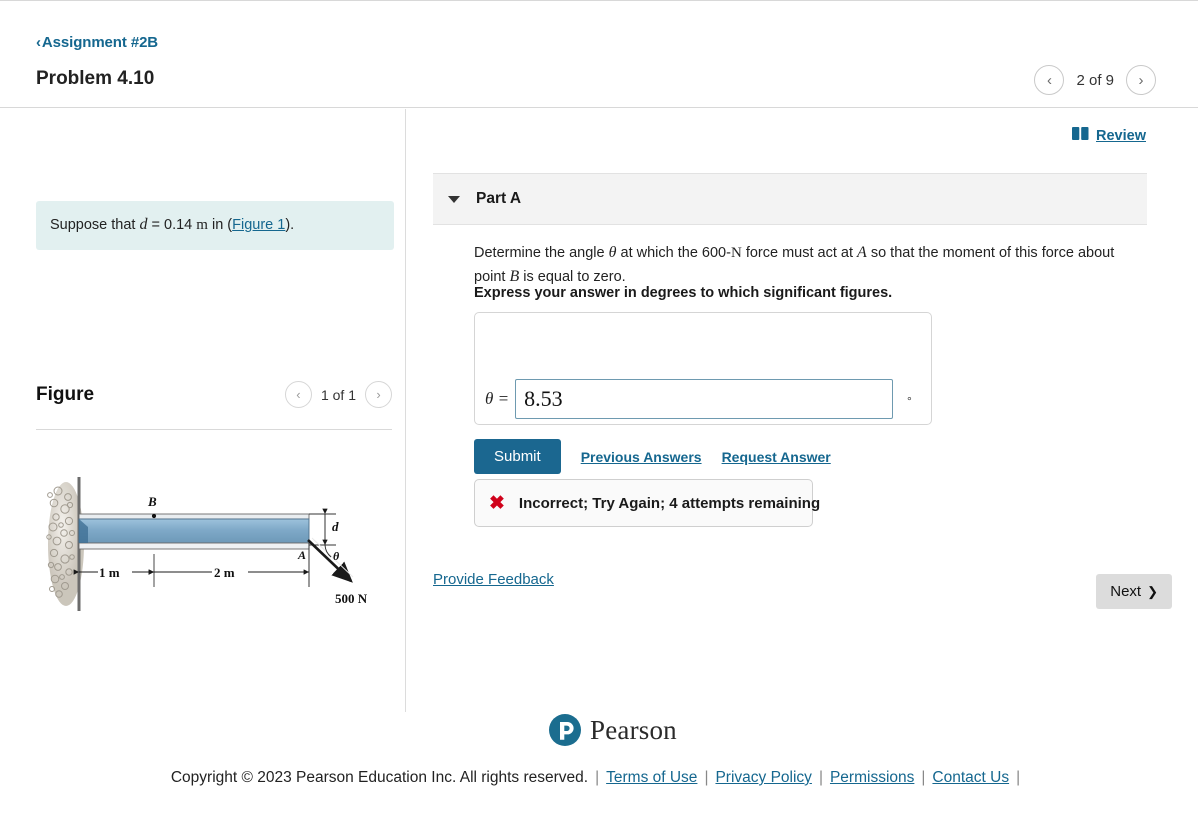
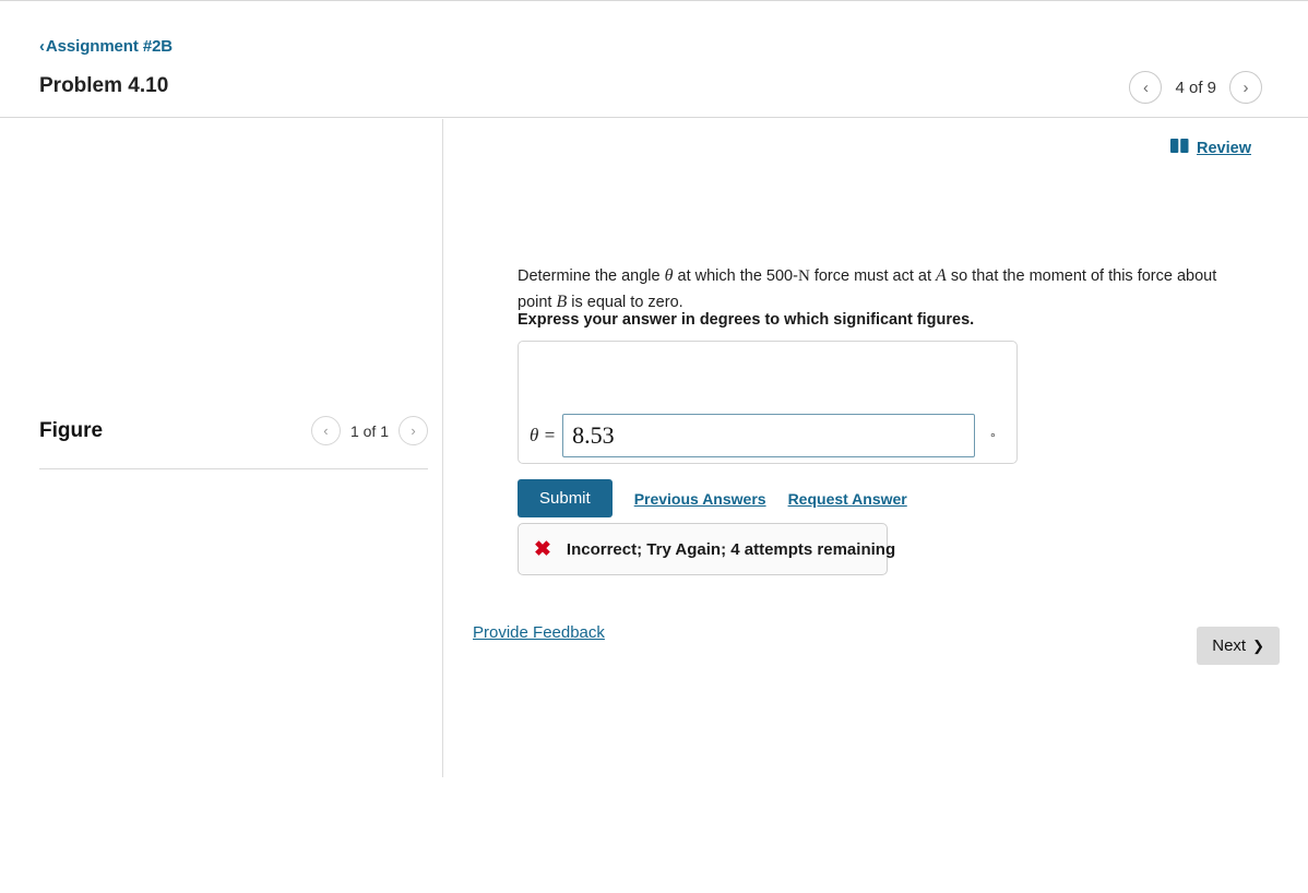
  ‹Assignment #2B
  Problem 4.10
  ‹
- 2 of 9
+ 4 of 9
  ›
- Suppose that d = 0.14 m in (Figure 1).
  Figure
  ‹
  1 of 1
  ›
- B
- A
- d
- θ
- 500 N
- 1 m
- 2 m
  Review
- Part A
- Determine the angle θ at which the 600-N force must act at A so that the moment of this force about point B is equal to zero.
+ Determine the angle θ at which the 500-N force must act at A so that the moment of this force about point B is equal to zero.
  Express your answer in degrees to which significant figures.
  θ =
  8.53
  °
  Submit
  Previous Answers
  Request Answer
  ✖
  Incorrect; Try Again; 4 attempts remaining
  Provide Feedback
  Next
  ❯
- Pearson
- Copyright © 2023 Pearson Education Inc. All rights reserved. | Terms of Use | Privacy Policy | Permissions | Contact Us |
